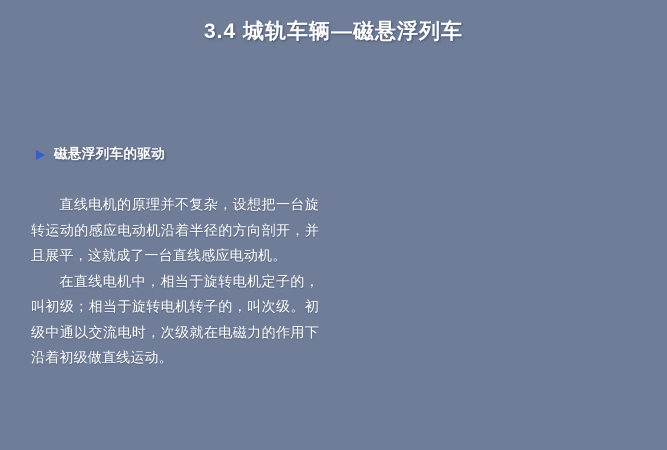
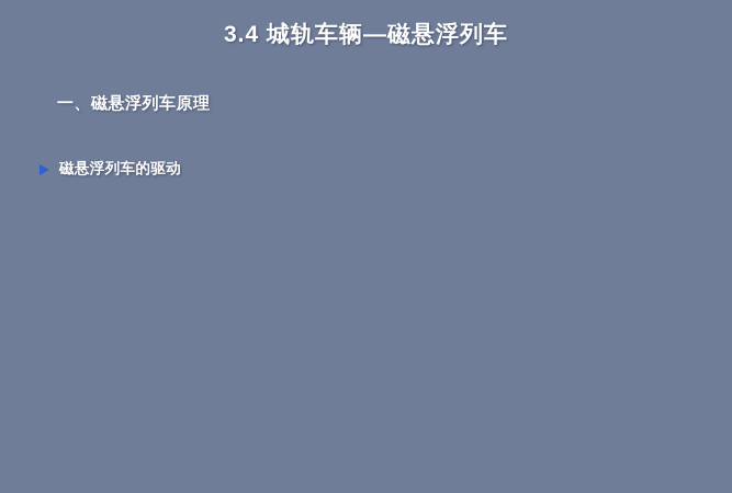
  3.4 城轨车辆—磁悬浮列车
+ 一、磁悬浮列车原理
  磁悬浮列车的驱动
- 直线电机的原理并不复杂，设想把一台旋转运动的感应电动机沿着半径的方向剖开，并且展平，这就成了一台直线感应电动机。
- 在直线电机中，相当于旋转电机定子的，叫初级；相当于旋转电机转子的，叫次级。初级中通以交流电时，次级就在电磁力的作用下沿着初级做直线运动。
